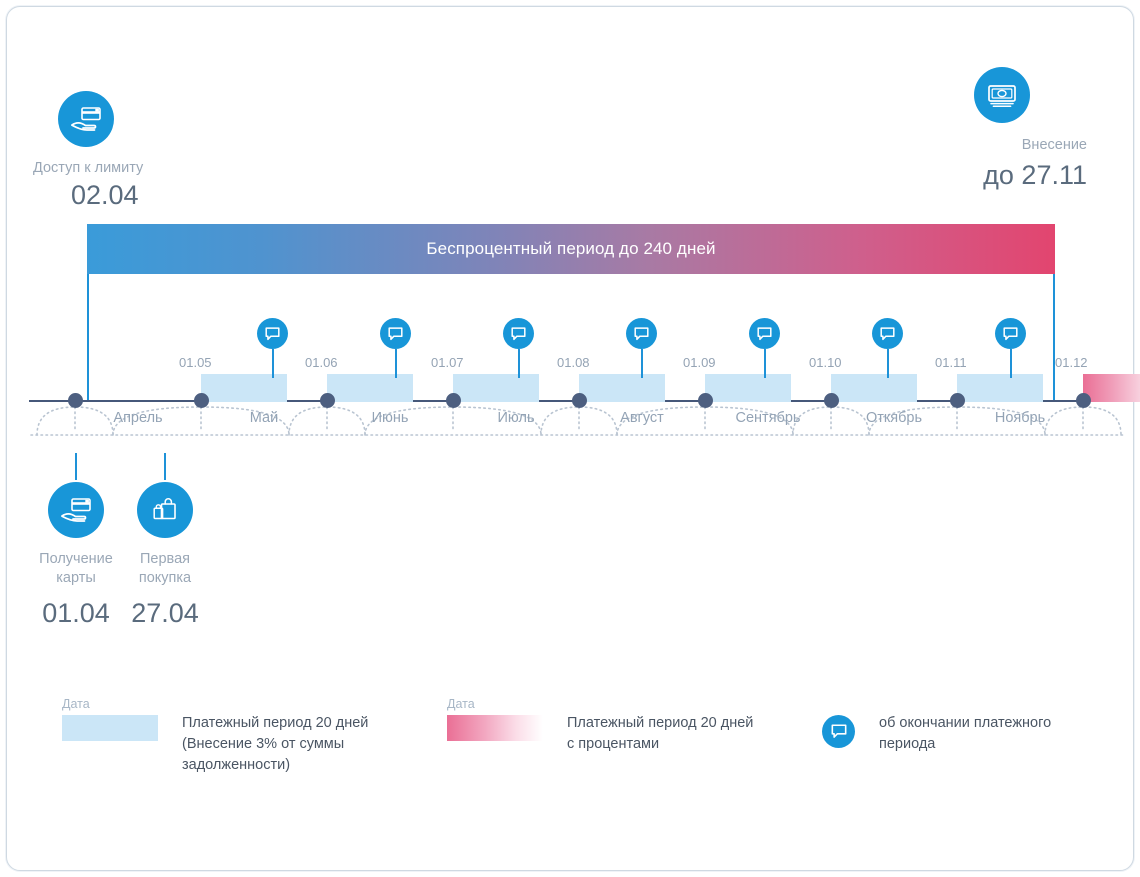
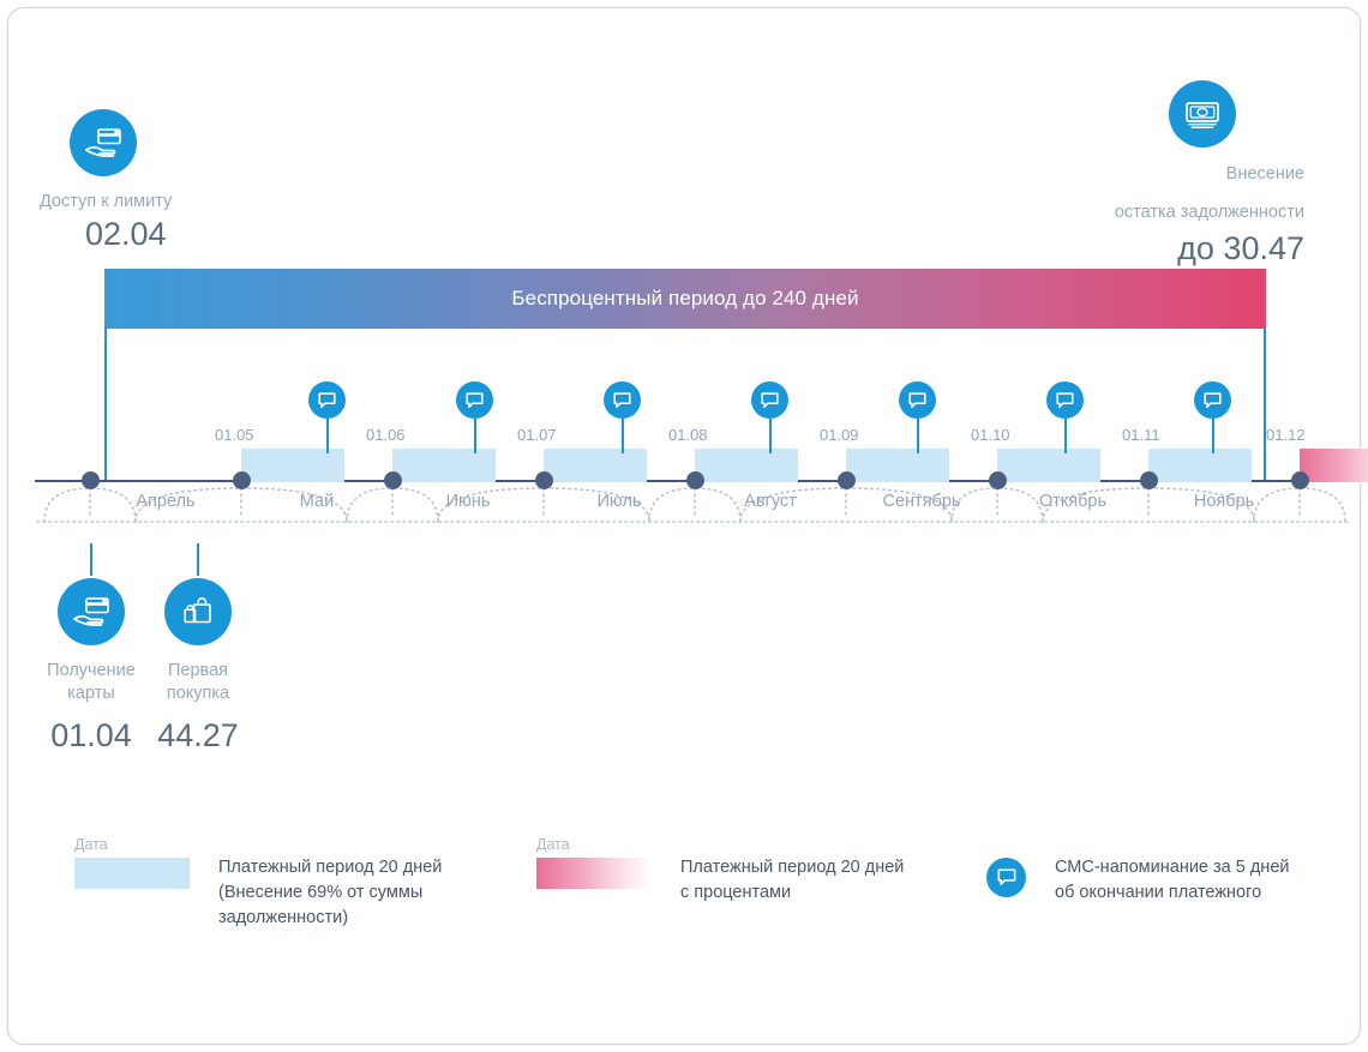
  Доступ к лимиту
  02.04
  Внесение
+ остатка задолженности
- до 27.11
+ до 30.47
  Беспроцентный период до 240 дней
  01.05
  01.06
  01.07
  01.08
  01.09
  01.10
  01.11
  01.12
  Апрель
  Май
  Июнь
  Июль
  Август
  Сентябрь
  Откябрь
  Ноябрь
  Получение
  карты
  01.04
  Первая
  покупка
- 27.04
+ 44.27
  Дата
  Платежный период 20 дней
- (Внесение 3% от суммы
+ (Внесение 69% от суммы
  задолженности)
  Дата
  Платежный период 20 дней
  с процентами
+ СМС-напоминание за 5 дней
  об окончании платежного
- периода
